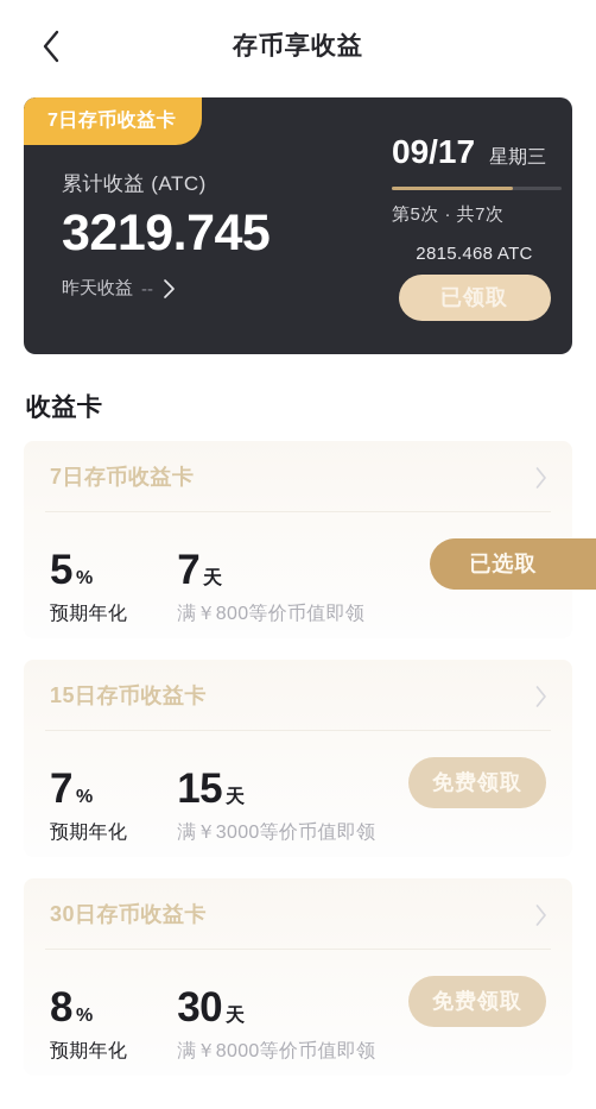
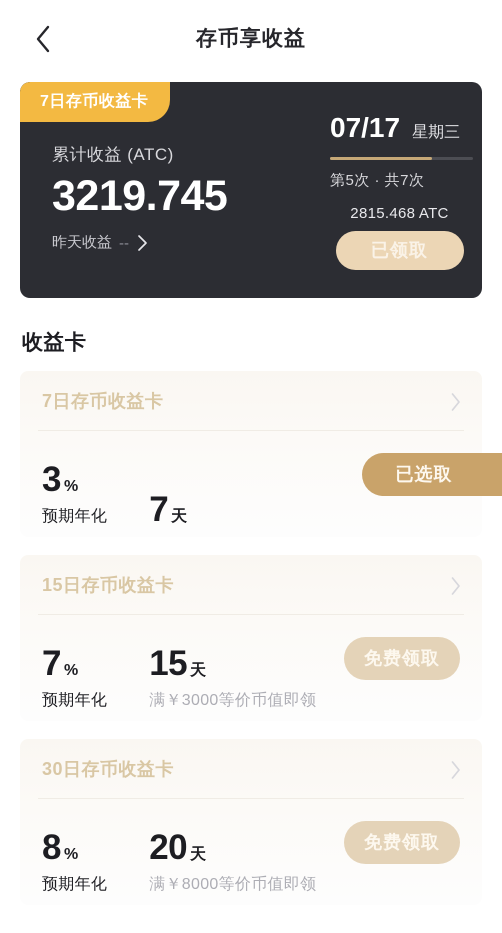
  存币享收益
  7日存币收益卡
  累计收益 (ATC)
  3219.745
  昨天收益
  --
- 09/17
+ 07/17
  星期三
  第5次 · 共7次
  2815.468 ATC
  已领取
  收益卡
  7日存币收益卡
- 5
+ 3
  %
  预期年化
  7
  天
- 满￥800等价币值即领
  已选取
  15日存币收益卡
  7
  %
  预期年化
  15
  天
  满￥3000等价币值即领
  免费领取
  30日存币收益卡
  8
  %
  预期年化
- 30
+ 20
  天
  满￥8000等价币值即领
  免费领取
